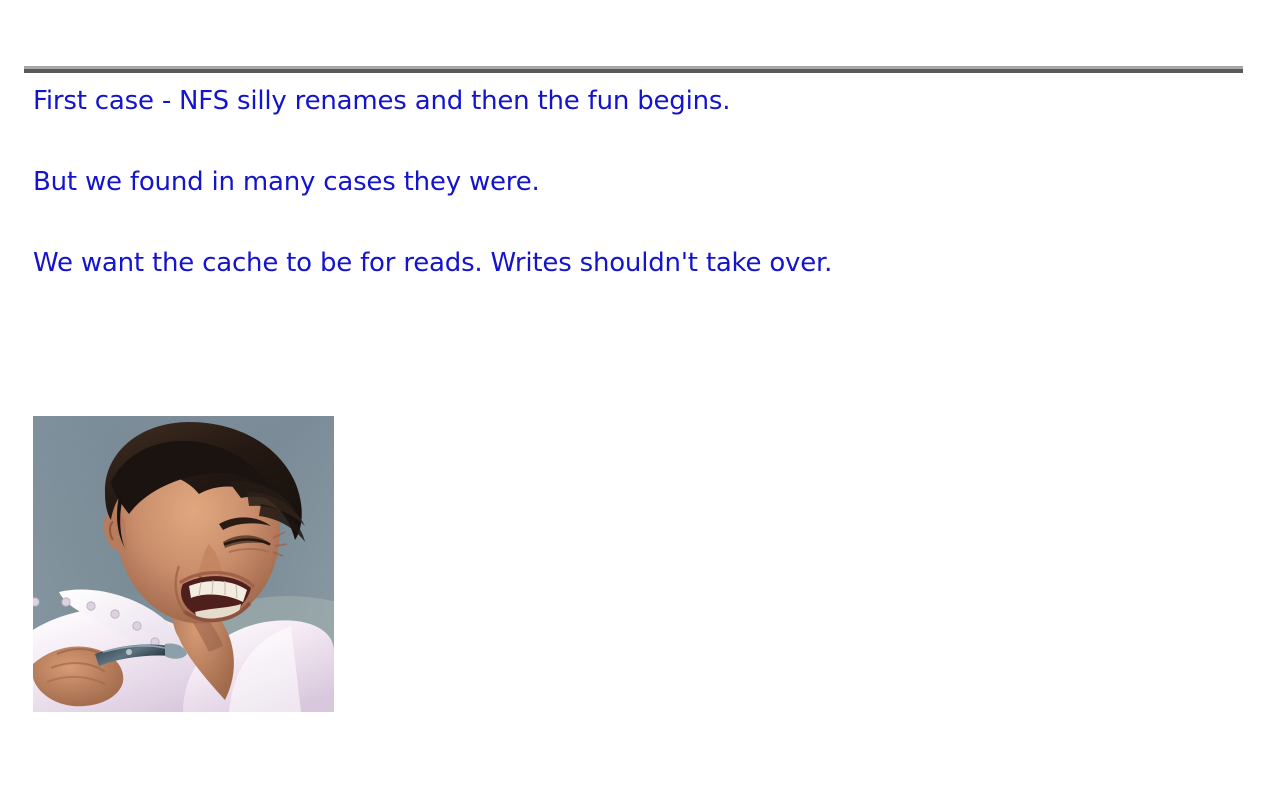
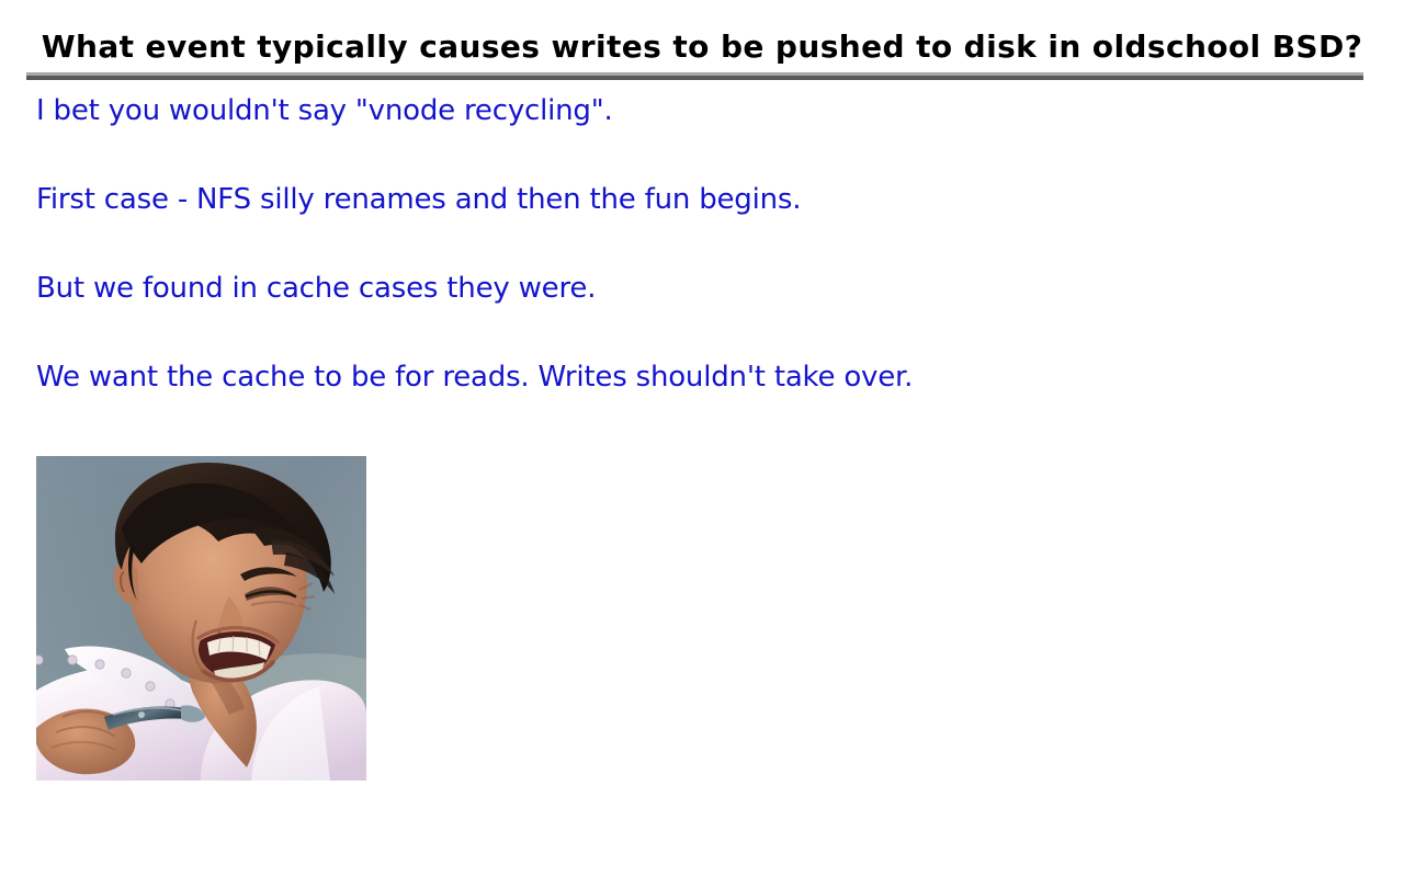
+ What event typically causes writes to be pushed to disk in oldschool BSD?
+ I bet you wouldn't say "vnode recycling".
  First case - NFS silly renames and then the fun begins.
- But we found in many cases they were.
+ But we found in cache cases they were.
  We want the cache to be for reads. Writes shouldn't take over.
